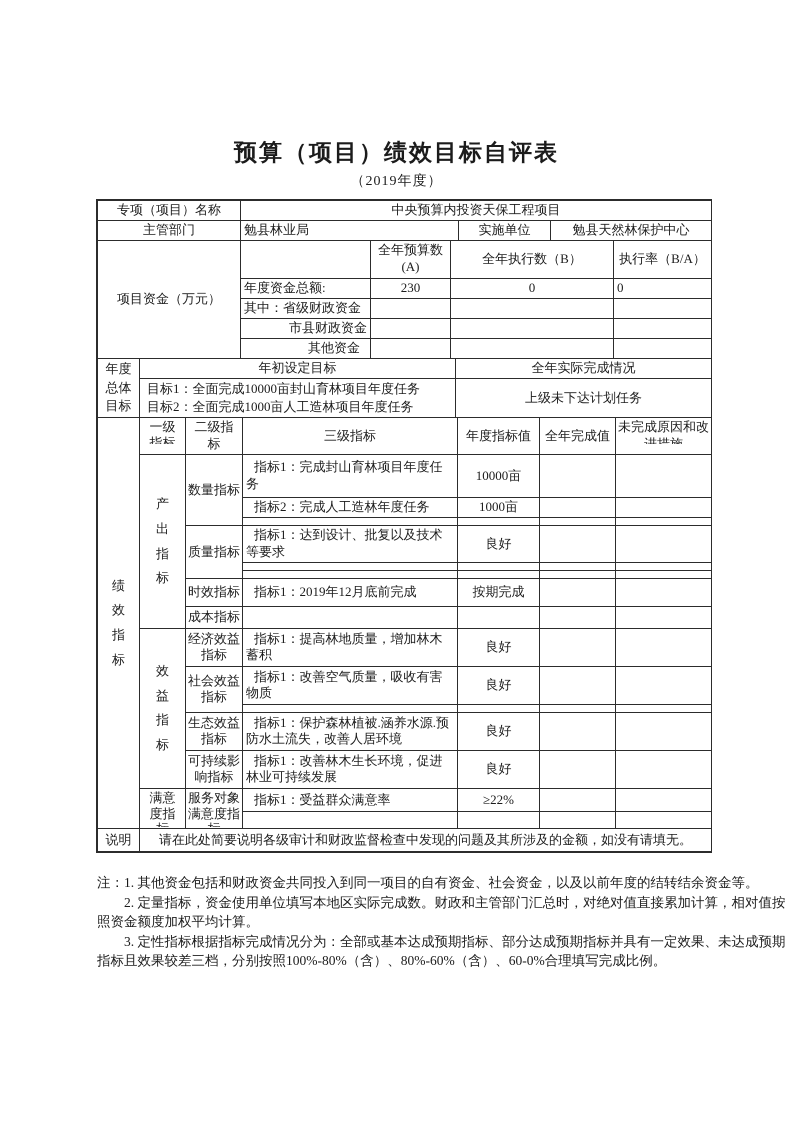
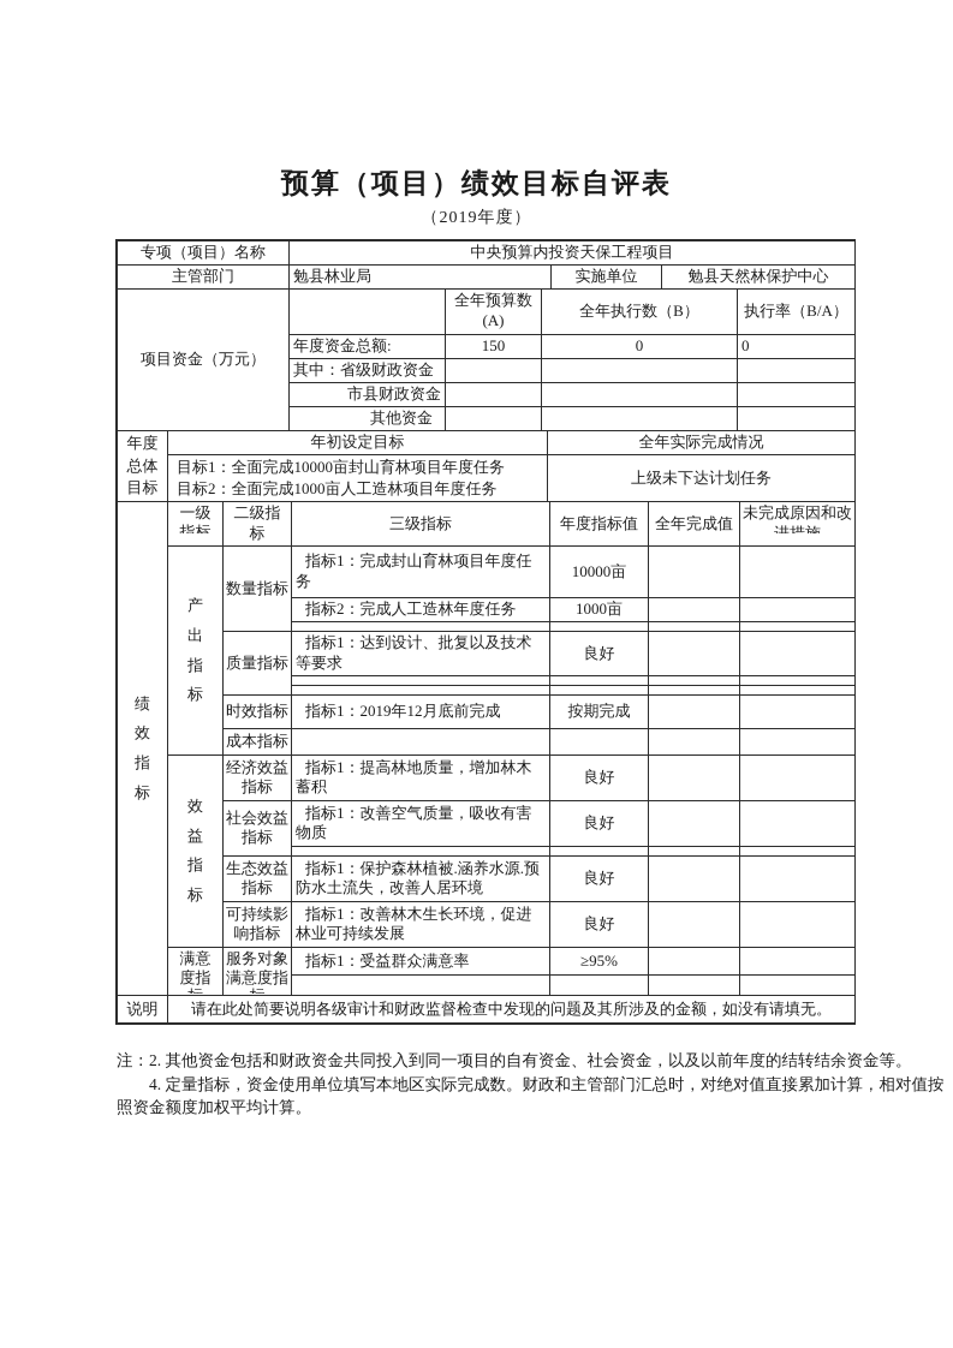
  预算（项目）绩效目标自评表
  （2019年度）
  专项（项目）名称	中央预算内投资天保工程项目
  主管部门	勉县林业局	实施单位	勉县天然林保护中心
  项目资金（万元）		全年预算数(A)	全年执行数（B）	执行率（B/A）
- 年度资金总额:	230	0	0
+ 年度资金总额:	150	0	0
  其中：省级财政资金
  市县财政资金
  其他资金
  年度总体目标	年初设定目标	全年实际完成情况
  目标1：全面完成10000亩封山育林项目年度任务 目标2：全面完成1000亩人工造林项目年度任务	上级未下达计划任务
  绩效指标	一级指标	二级指标	三级指标	年度指标值	全年完成值	未完成原因和改进措施
  产出指标	数量指标	指标1：完成封山育林项目年度任务	10000亩
  指标2：完成人工造林年度任务	1000亩
  质量指标	指标1：达到设计、批复以及技术等要求	良好
  时效指标	指标1：2019年12月底前完成	按期完成
  成本指标
  效益指标	经济效益指标	指标1：提高林地质量，增加林木蓄积	良好
  社会效益指标	指标1：改善空气质量，吸收有害物质	良好
  生态效益指标	指标1：保护森林植被.涵养水源.预防水土流失，改善人居环境	良好
  可持续影响指标	指标1：改善林木生长环境，促进林业可持续发展	良好
- 满意度指	服务对象满意度指	指标1：受益群众满意率	≥22%
+ 满意度指	服务对象满意度指	指标1：受益群众满意率	≥95%
  说明	请在此处简要说明各级审计和财政监督检查中发现的问题及其所涉及的金额，如没有请填无。
- 注：1. 其他资金包括和财政资金共同投入到同一项目的自有资金、社会资金，以及以前年度的结转结余资金等。
+ 注：2. 其他资金包括和财政资金共同投入到同一项目的自有资金、社会资金，以及以前年度的结转结余资金等。
- 2. 定量指标，资金使用单位填写本地区实际完成数。财政和主管部门汇总时，对绝对值直接累加计算，相对值按照资金额度加权平均计算。
+ 4. 定量指标，资金使用单位填写本地区实际完成数。财政和主管部门汇总时，对绝对值直接累加计算，相对值按照资金额度加权平均计算。
- 3. 定性指标根据指标完成情况分为：全部或基本达成预期指标、部分达成预期指标并具有一定效果、未达成预期指标且效果较差三档，分别按照100%-80%（含）、80%-60%（含）、60-0%合理填写完成比例。
